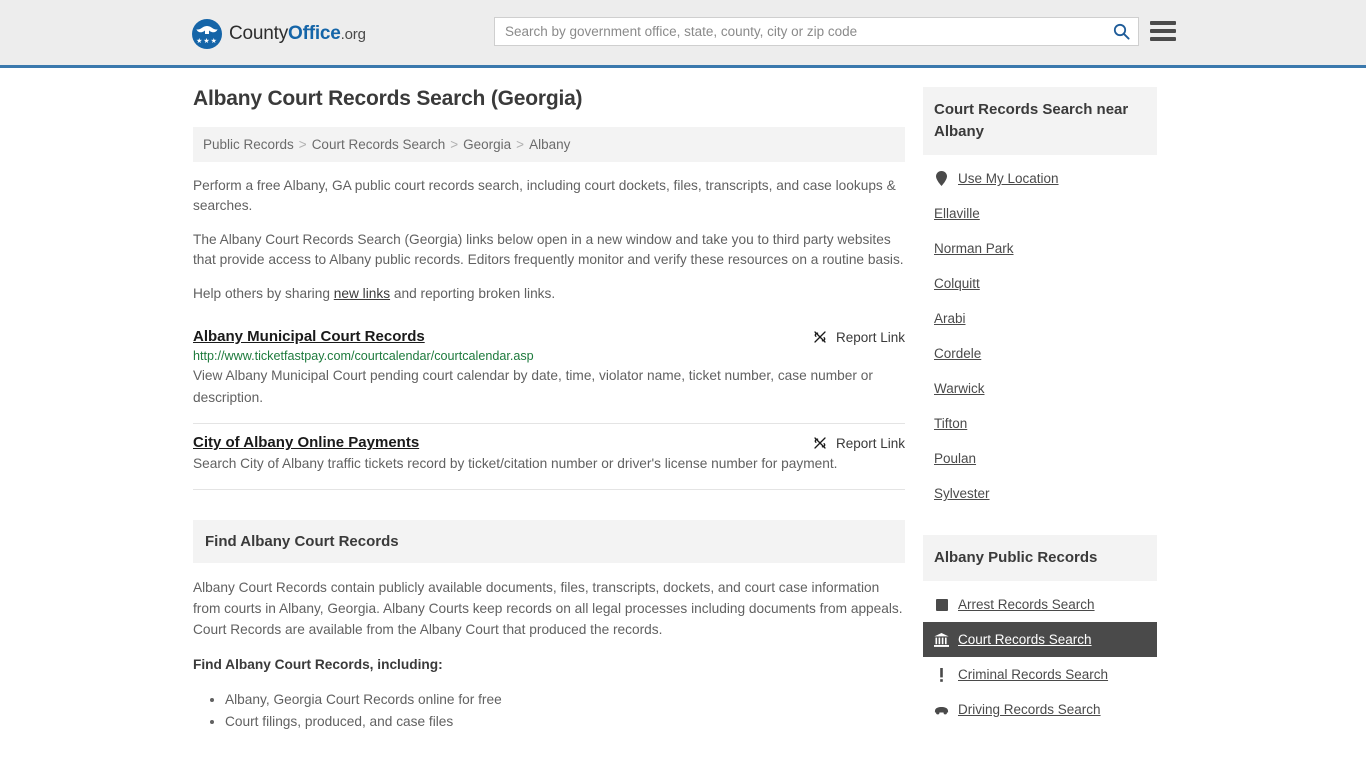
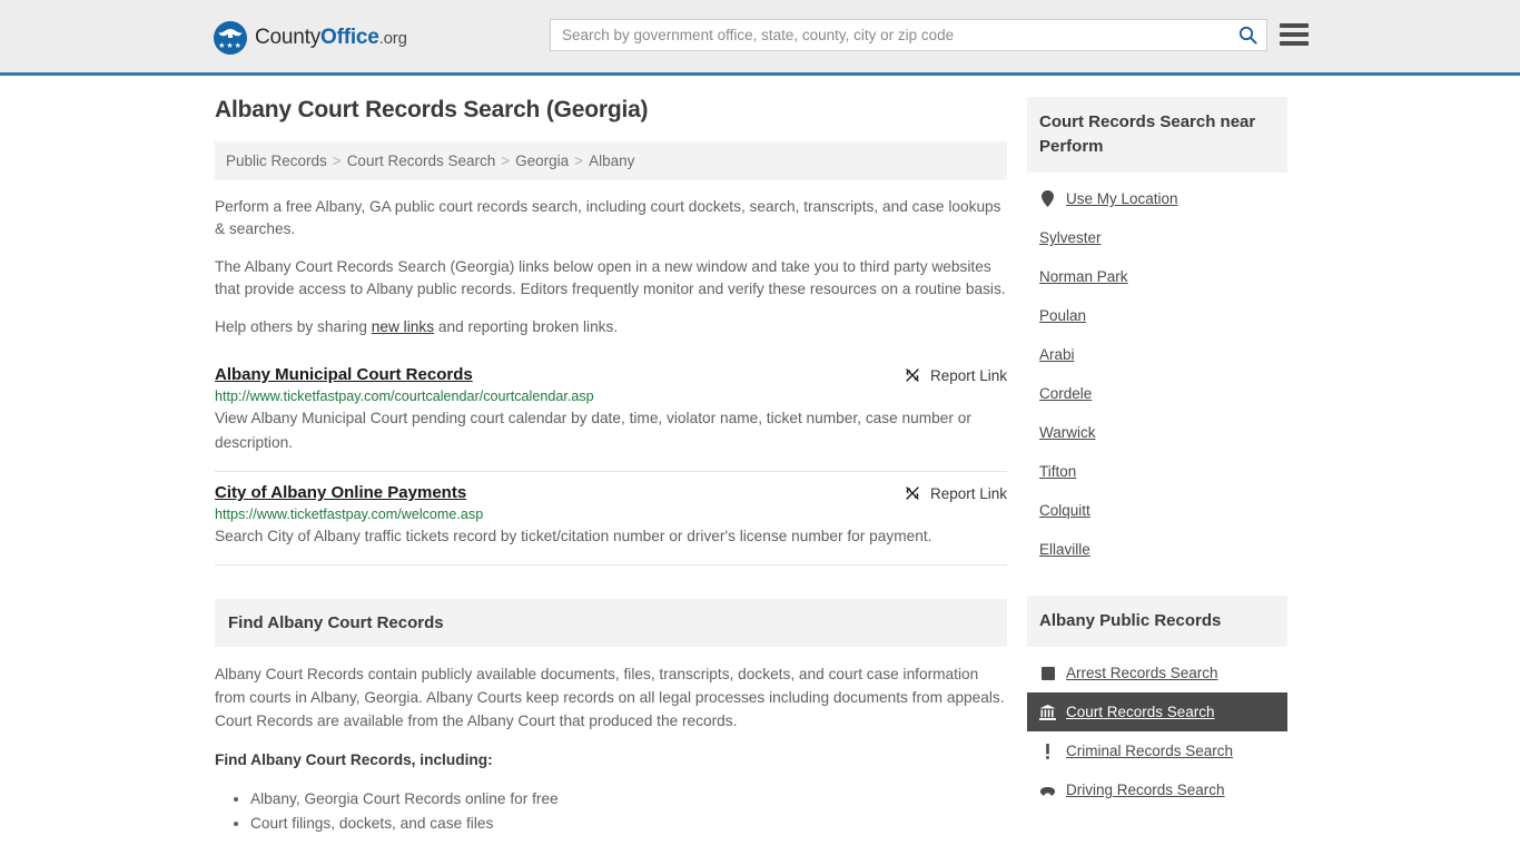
  CountyOffice.org
  Search by government office, state, county, city or zip code
  Albany Court Records Search (Georgia)
  Public Records > Court Records Search > Georgia > Albany
- Perform a free Albany, GA public court records search, including court dockets, files, transcripts, and case lookups & searches.
+ Perform a free Albany, GA public court records search, including court dockets, search, transcripts, and case lookups & searches.
  The Albany Court Records Search (Georgia) links below open in a new window and take you to third party websites that provide access to Albany public records. Editors frequently monitor and verify these resources on a routine basis.
  Help others by sharing new links and reporting broken links.
  Albany Municipal Court Records
  Report Link
  http://www.ticketfastpay.com/courtcalendar/courtcalendar.asp
  View Albany Municipal Court pending court calendar by date, time, violator name, ticket number, case number or description.
  City of Albany Online Payments
  Report Link
+ https://www.ticketfastpay.com/welcome.asp
  Search City of Albany traffic tickets record by ticket/citation number or driver's license number for payment.
  Find Albany Court Records
  Albany Court Records contain publicly available documents, files, transcripts, dockets, and court case information from courts in Albany, Georgia. Albany Courts keep records on all legal processes including documents from appeals. Court Records are available from the Albany Court that produced the records.
  Find Albany Court Records, including:
  Albany, Georgia Court Records online for free
- Court filings, produced, and case files
+ Court filings, dockets, and case files
- Court Records Search near Albany
+ Court Records Search near Perform
  Use My Location
- Ellaville
+ Sylvester
  Norman Park
- Colquitt
+ Poulan
  Arabi
  Cordele
  Warwick
  Tifton
- Poulan
+ Colquitt
- Sylvester
+ Ellaville
  Albany Public Records
  Arrest Records Search
  Court Records Search
  Criminal Records Search
  Driving Records Search
